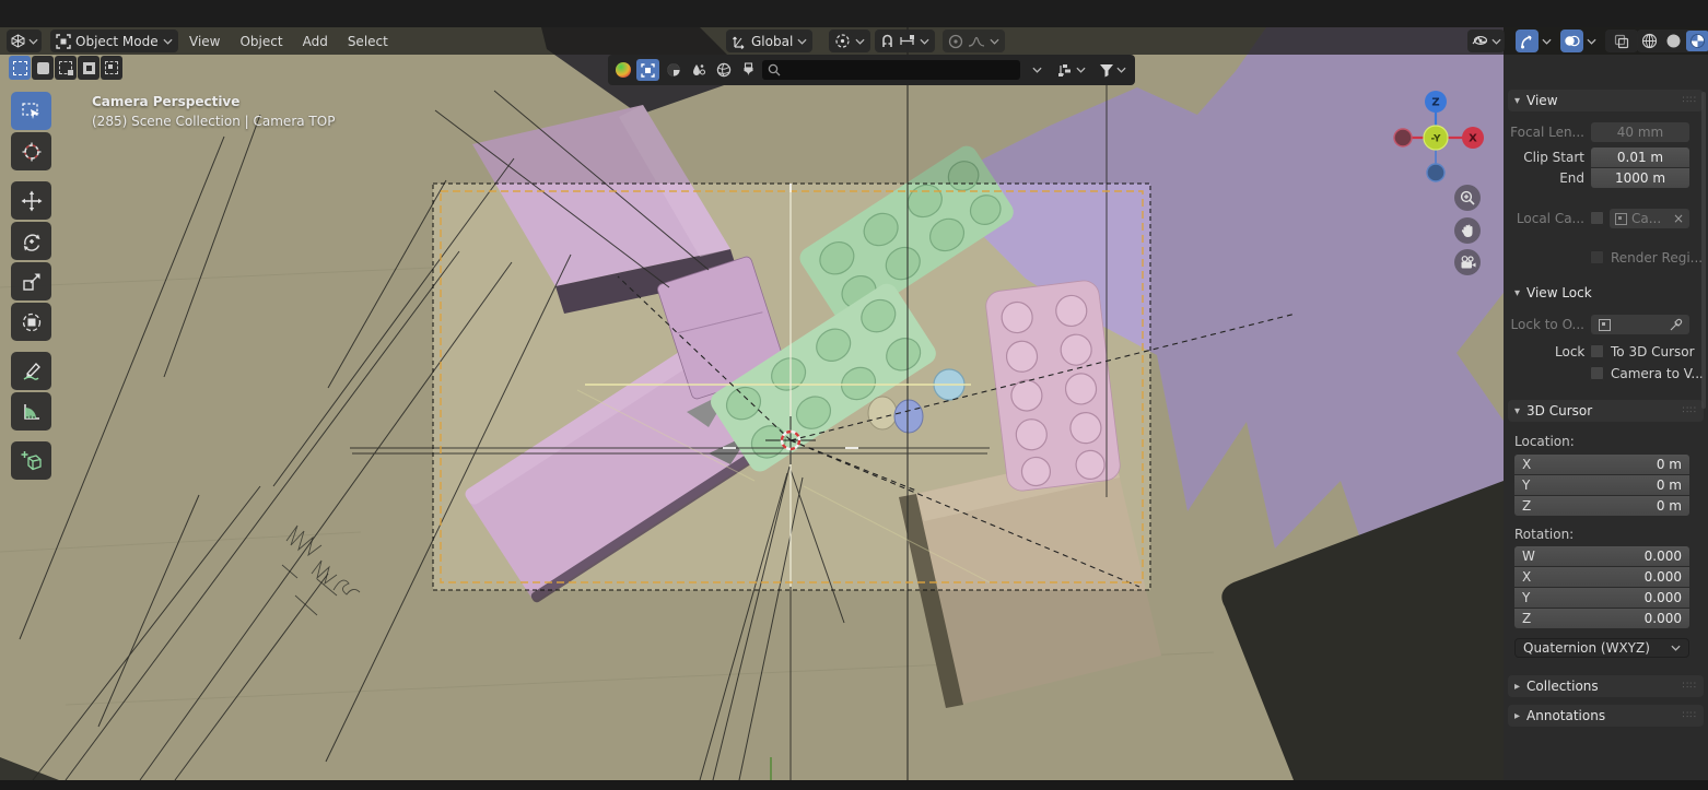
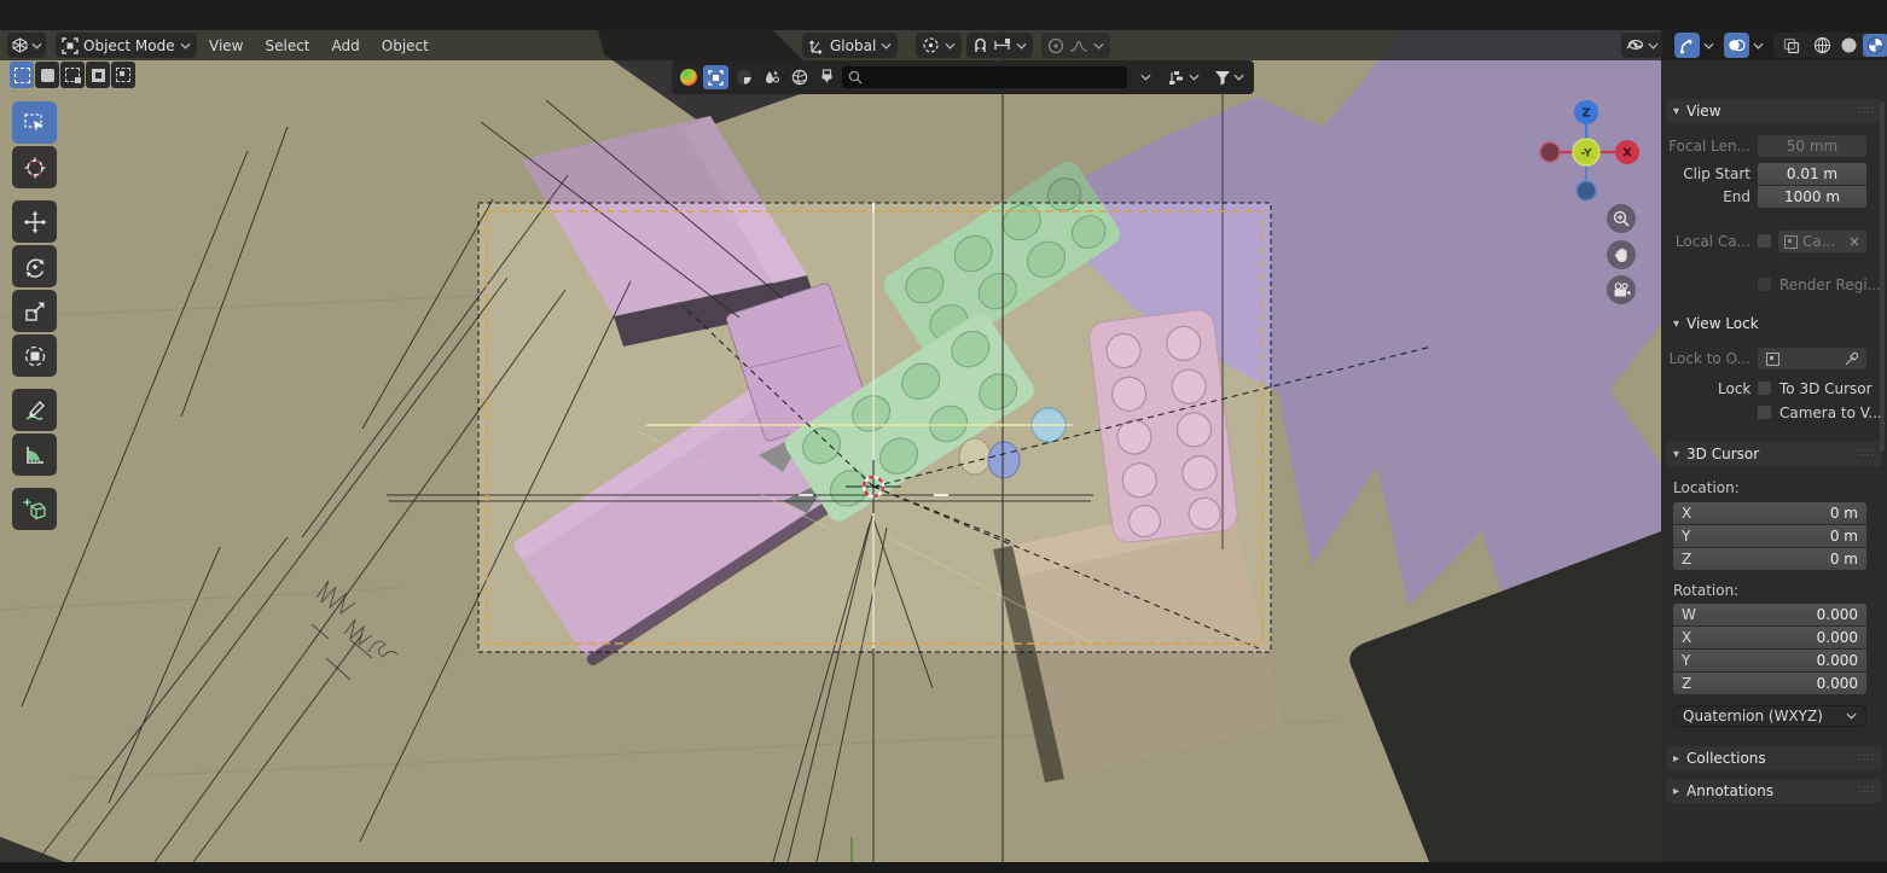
  Object Mode
  View
- Object
+ Select
  Add
- Select
+ Object
  Global
- Camera Perspective
- (285) Scene Collection | Camera TOP
  Z
  X
  -Y
  ▾
  View
  ∷∷
  Focal Len...
- 40 mm
+ 50 mm
  Clip Start
  0.01 m
  End
  1000 m
  Local Ca...
  Ca...
  ×
  Render Regi...
  ▾
  View Lock
  Lock to O...
  Lock
  To 3D Cursor
  Camera to V...
  ▾
  3D Cursor
  ∷∷
  Location:
  X
  0 m
  Y
  0 m
  Z
  0 m
  Rotation:
  W
  0.000
  X
  0.000
  Y
  0.000
  Z
  0.000
  Quaternion (WXYZ)
  ▸
  Collections
  ∷∷
  ▸
  Annotations
  ∷∷
